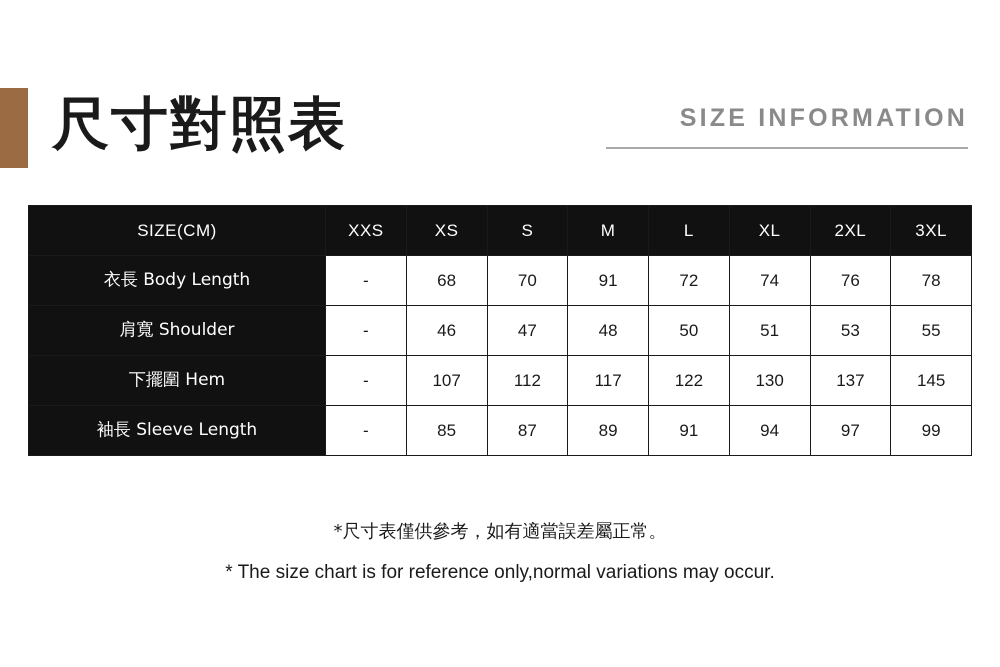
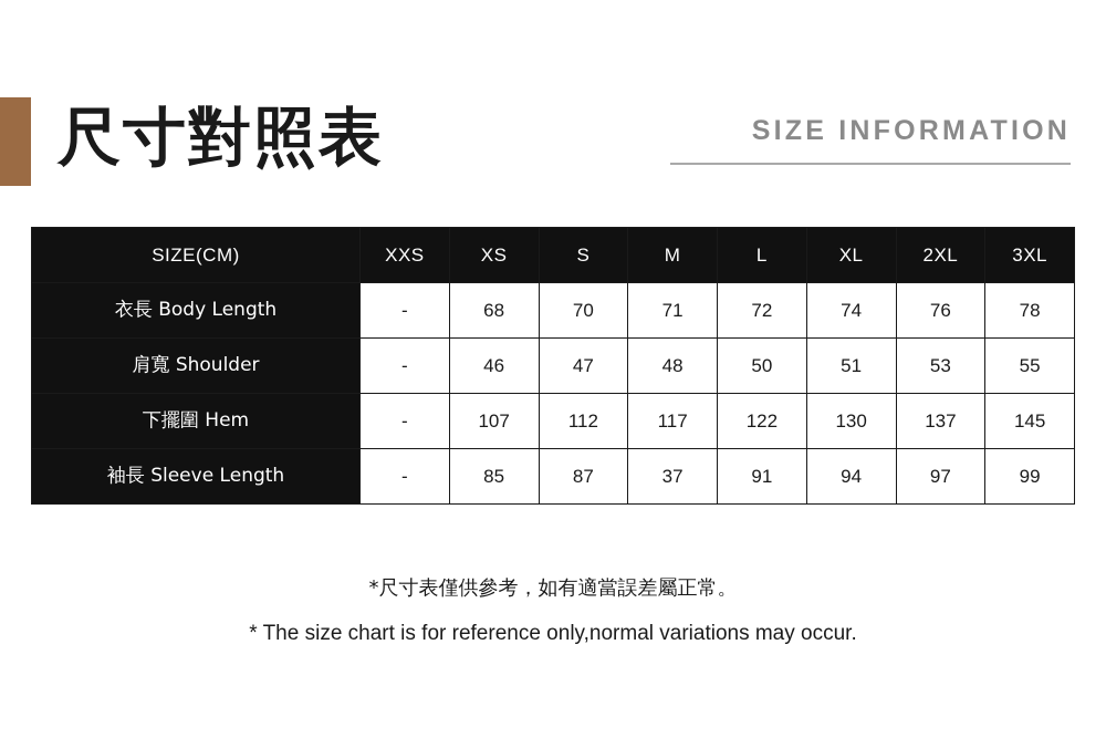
  尺寸對照表
  SIZE INFORMATION
  SIZE(CM)	XXS	XS	S	M	L	XL	2XL	3XL
- 衣長 Body Length	-	68	70	91	72	74	76	78
+ 衣長 Body Length	-	68	70	71	72	74	76	78
  肩寬 Shoulder	-	46	47	48	50	51	53	55
  下擺圍 Hem	-	107	112	117	122	130	137	145
- 袖長 Sleeve Length	-	85	87	89	91	94	97	99
+ 袖長 Sleeve Length	-	85	87	37	91	94	97	99
  *尺寸表僅供參考，如有適當誤差屬正常。
  * The size chart is for reference only,normal variations may occur.
